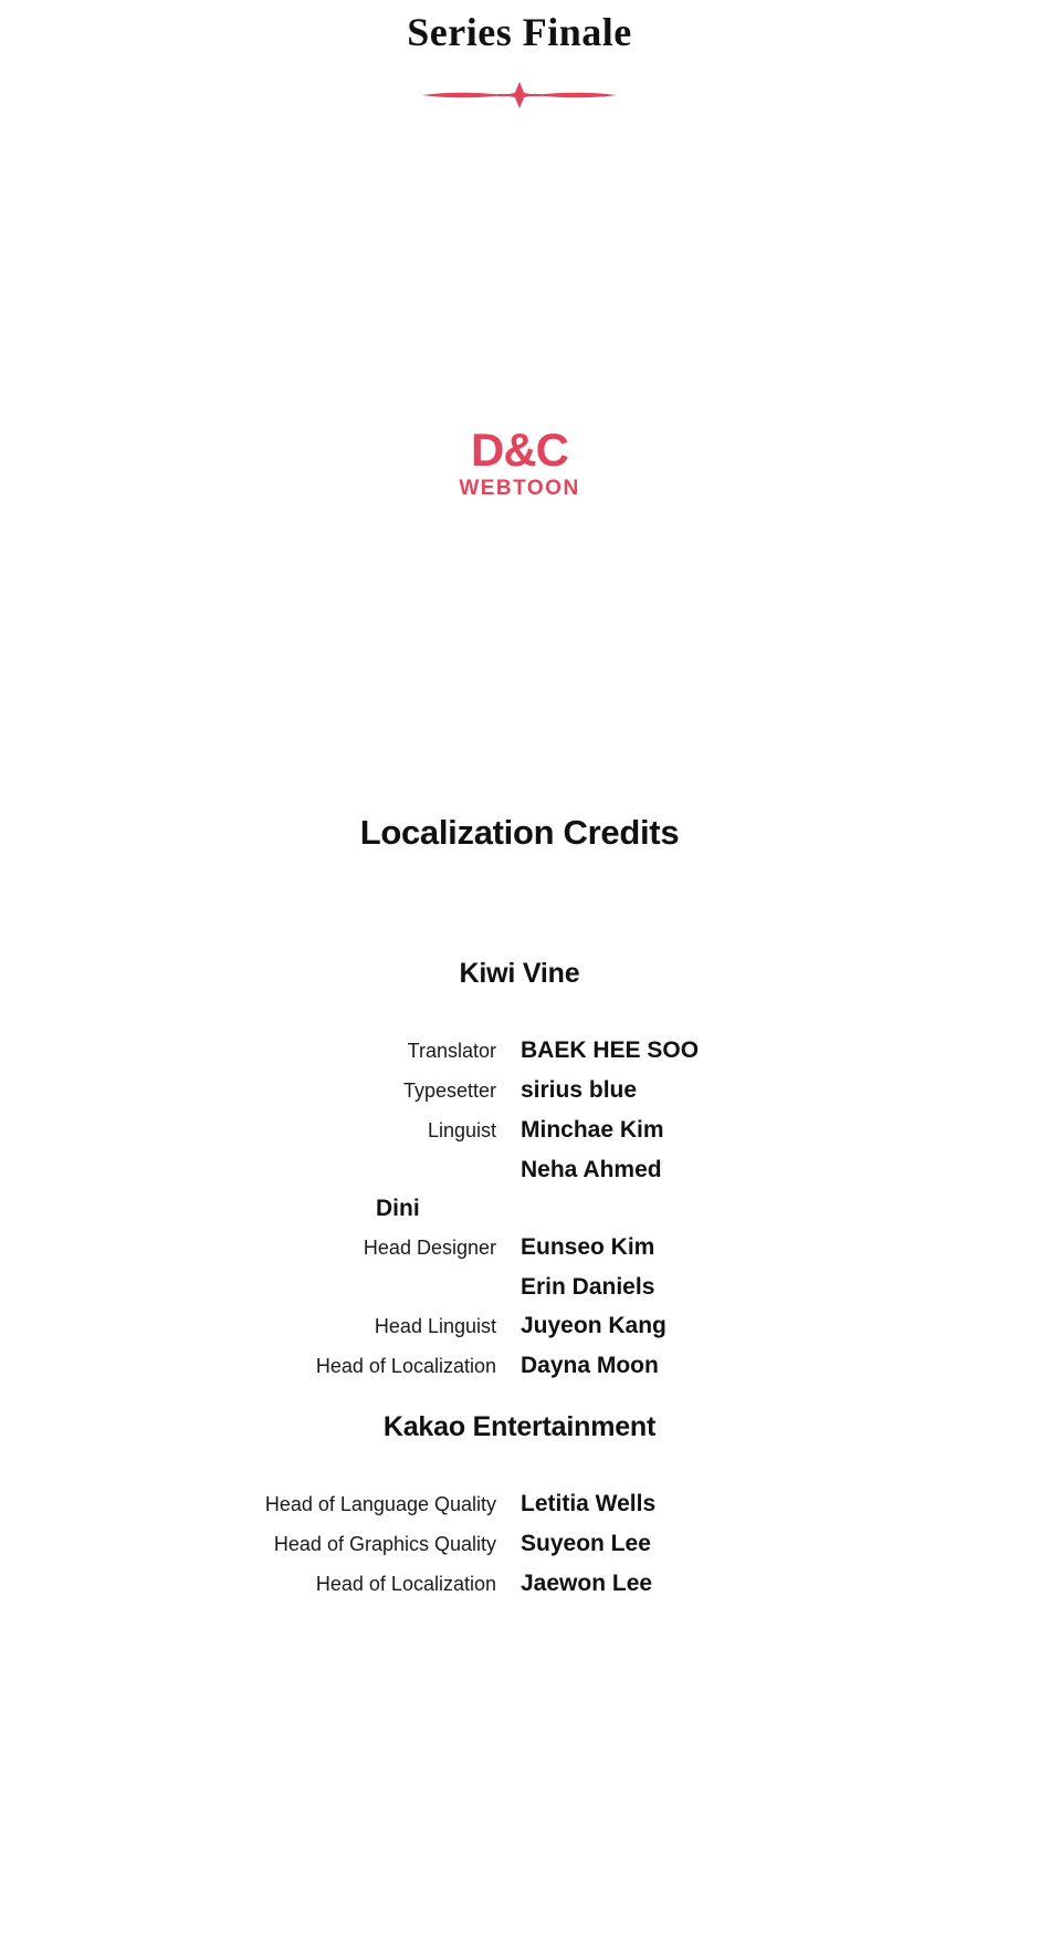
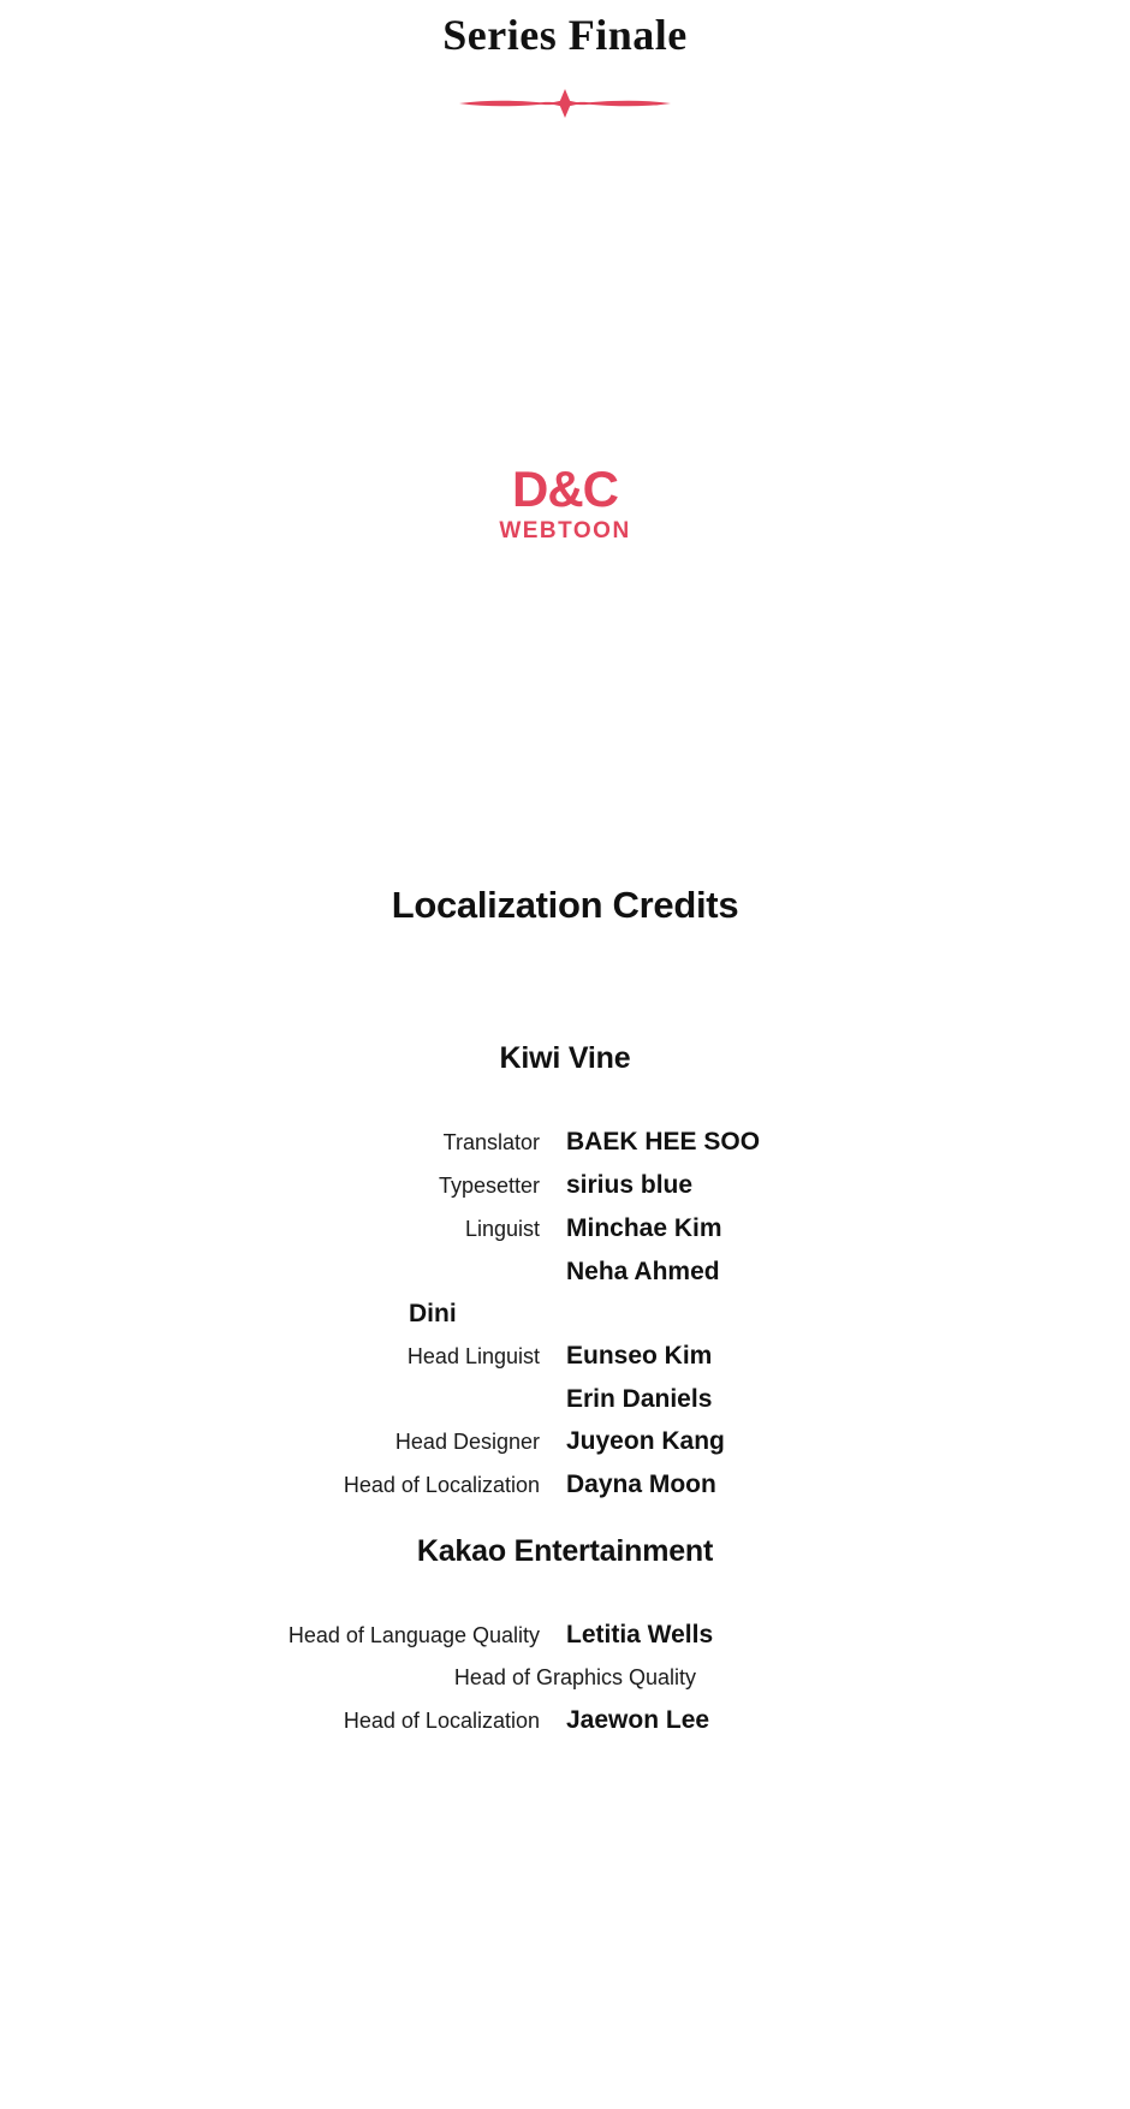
  Series Finale
  D&C
  WEBTOON
  Localization Credits
  Kiwi Vine
  Translator
  BAEK HEE SOO
  Typesetter
  sirius blue
  Linguist
  Minchae Kim
  Neha Ahmed
  Dini
- Head Designer
+ Head Linguist
  Eunseo Kim
  Erin Daniels
- Head Linguist
+ Head Designer
  Juyeon Kang
  Head of Localization
  Dayna Moon
  Kakao Entertainment
  Head of Language Quality
  Letitia Wells
  Head of Graphics Quality
- Suyeon Lee
  Head of Localization
  Jaewon Lee
